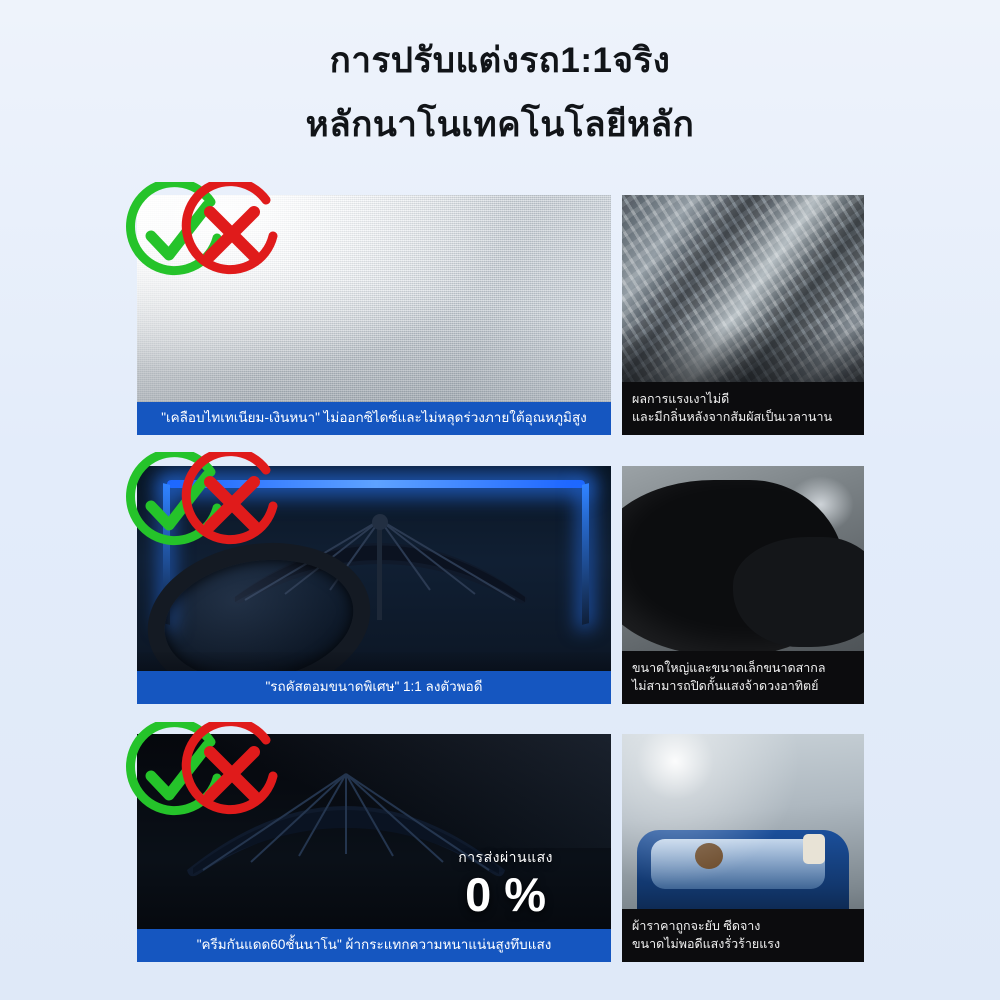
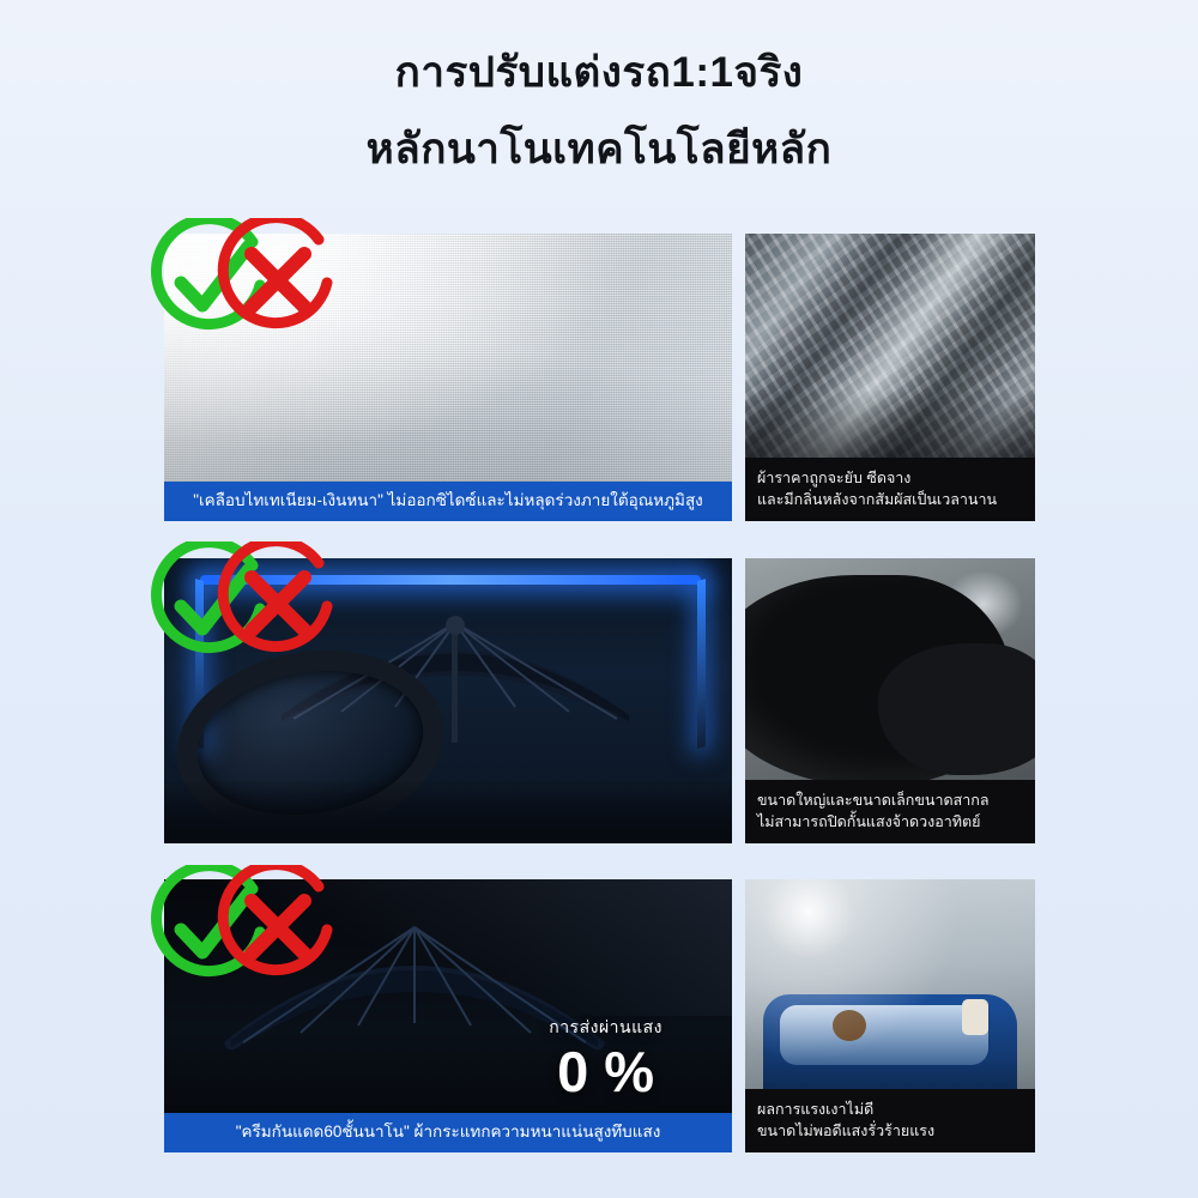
  การปรับแต่งรถ1:1จริง
  หลักนาโนเทคโนโลยีหลัก
  "เคลือบไทเทเนียม-เงินหนา" ไม่ออกซิไดซ์และไม่หลุดร่วงภายใต้อุณหภูมิสูง
- ผลการแรงเงาไม่ดี
+ ผ้าราคาถูกจะยับ ซีดจาง
  และมีกลิ่นหลังจากสัมผัสเป็นเวลานาน
- "รถคัสตอมขนาดพิเศษ" 1:1 ลงตัวพอดี
  ขนาดใหญ่และขนาดเล็กขนาดสากล
  ไม่สามารถปิดกั้นแสงจ้าดวงอาทิตย์
  การส่งผ่านแสง
  0 %
  "ครีมกันแดด60ชั้นนาโน" ผ้ากระแทกความหนาแน่นสูงทึบแสง
- ผ้าราคาถูกจะยับ ซีดจาง
+ ผลการแรงเงาไม่ดี
  ขนาดไม่พอดีแสงรั่วร้ายแรง
